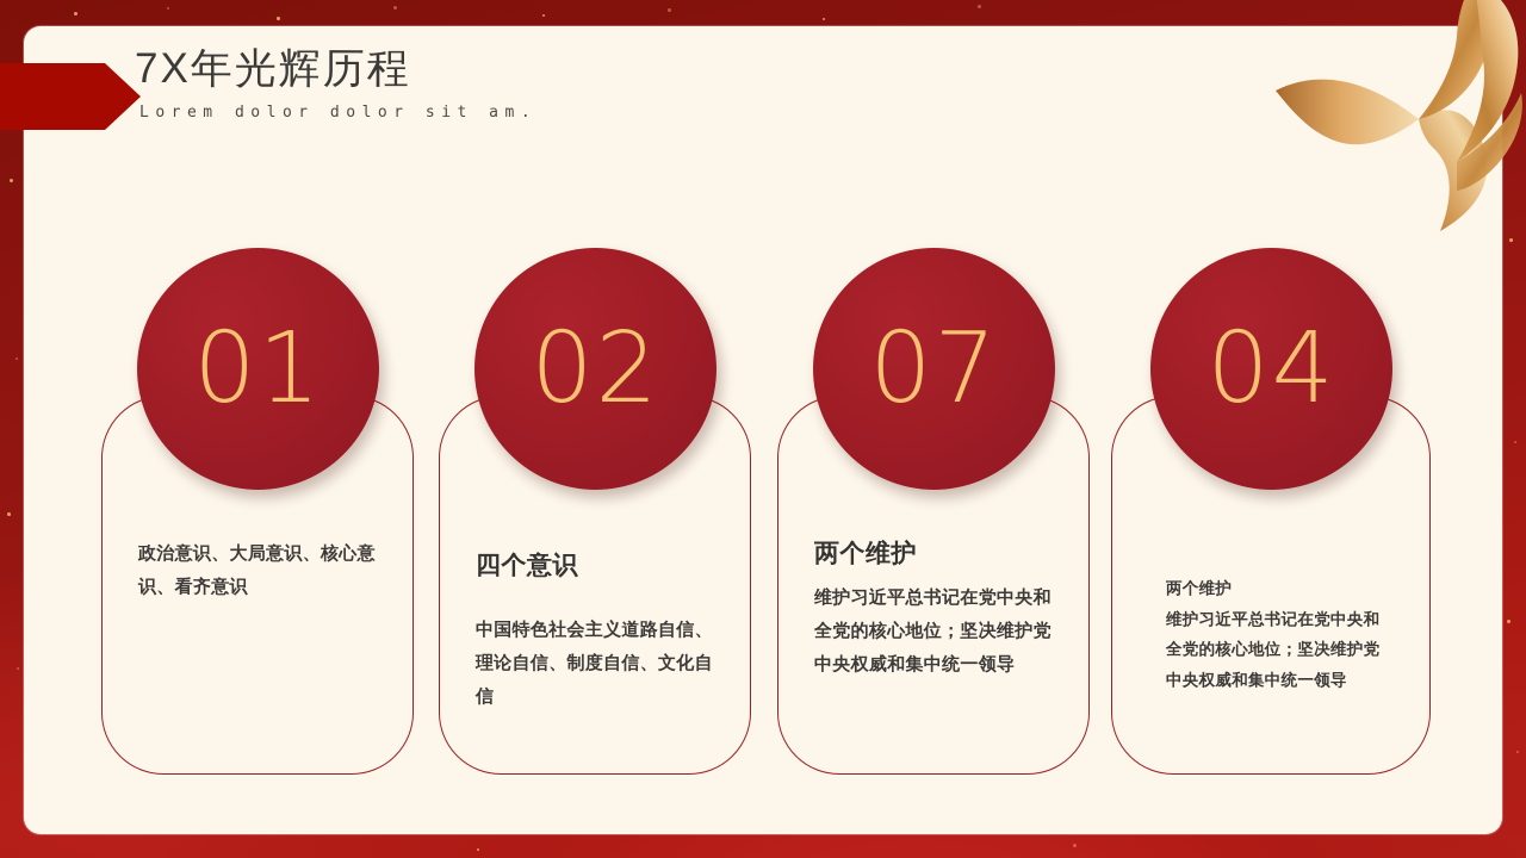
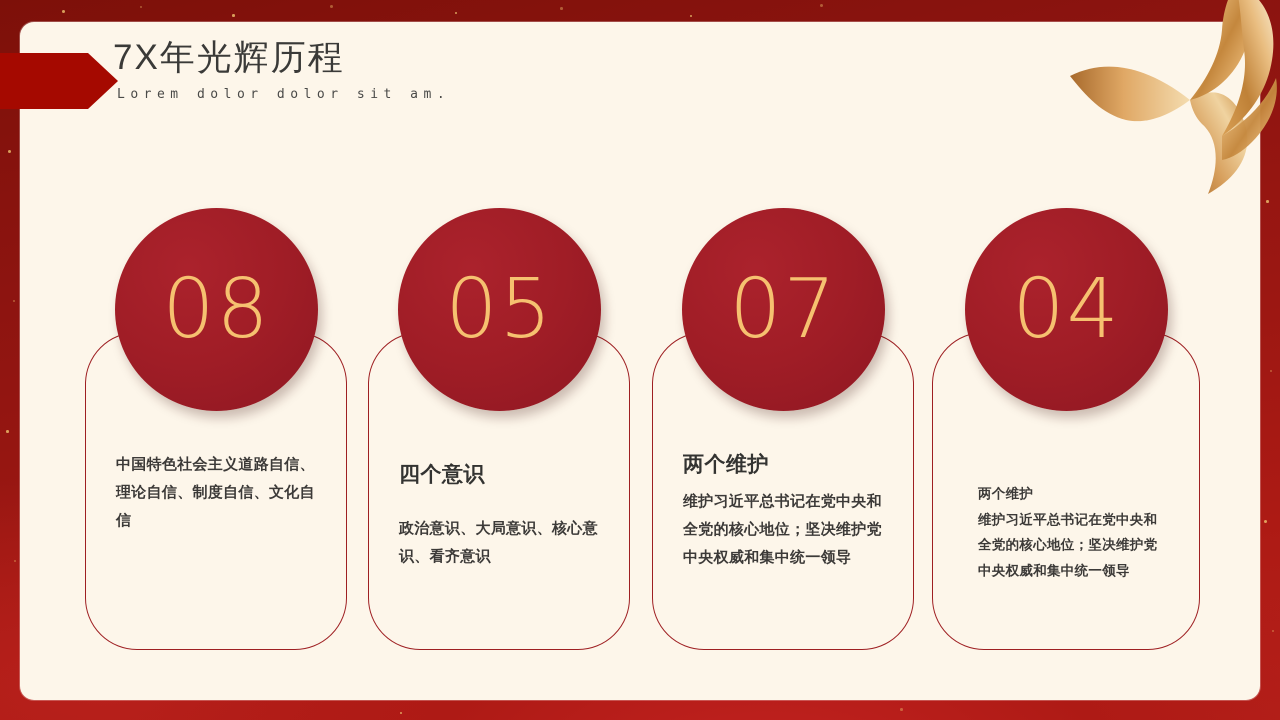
- 政治意识、大局意识、核心意识、看齐意识
+ 中国特色社会主义道路自信、理论自信、制度自信、文化自信
  四个意识
- 中国特色社会主义道路自信、理论自信、制度自信、文化自信
+ 政治意识、大局意识、核心意识、看齐意识
  两个维护
  维护习近平总书记在党中央和全党的核心地位；坚决维护党中央权威和集中统一领导
  两个维护
  维护习近平总书记在党中央和全党的核心地位；坚决维护党中央权威和集中统一领导
- 01
+ 08
- 02
+ 05
  07
  04
  7X年光辉历程
  Lorem dolor dolor sit am.
